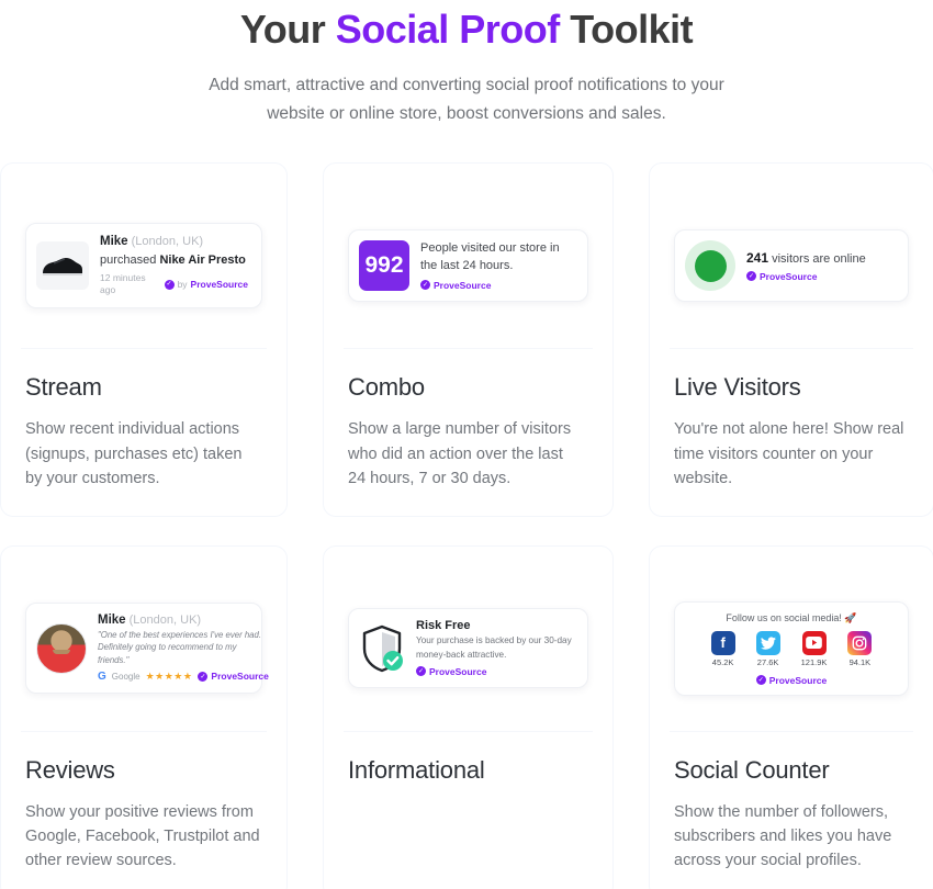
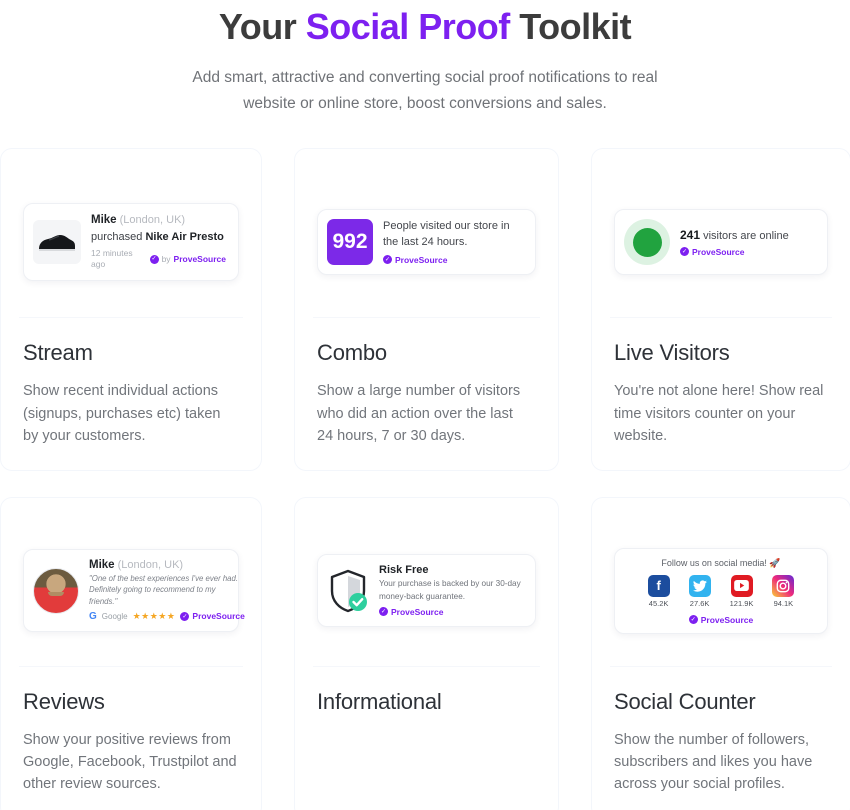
  Your Social Proof Toolkit
- Add smart, attractive and converting social proof notifications to your website or online store, boost conversions and sales.
+ Add smart, attractive and converting social proof notifications to real website or online store, boost conversions and sales.
  Mike (London, UK)
  purchased Nike Air Presto
  12 minutes ago
  by
  ProveSource
  Stream
  Show recent individual actions (signups, purchases etc) taken by your customers.
  992
  People visited our store in the last 24 hours.
  ProveSource
  Combo
  Show a large number of visitors who did an action over the last 24 hours, 7 or 30 days.
  241 visitors are online
  ProveSource
  Live Visitors
  You're not alone here! Show real time visitors counter on your website.
  Mike (London, UK)
  "One of the best experiences I've ever had. Definitely going to recommend to my friends."
  G
  Google
  ★★★★★
  ProveSource
  Reviews
  Show your positive reviews from Google, Facebook, Trustpilot and other review sources.
  Risk Free
- Your purchase is backed by our 30-day money-back attractive.
+ Your purchase is backed by our 30-day money-back guarantee.
  ProveSource
  Informational
  Follow us on social media! 🚀
  f
  45.2K
  27.6K
  121.9K
  94.1K
  ProveSource
  Social Counter
  Show the number of followers, subscribers and likes you have across your social profiles.
